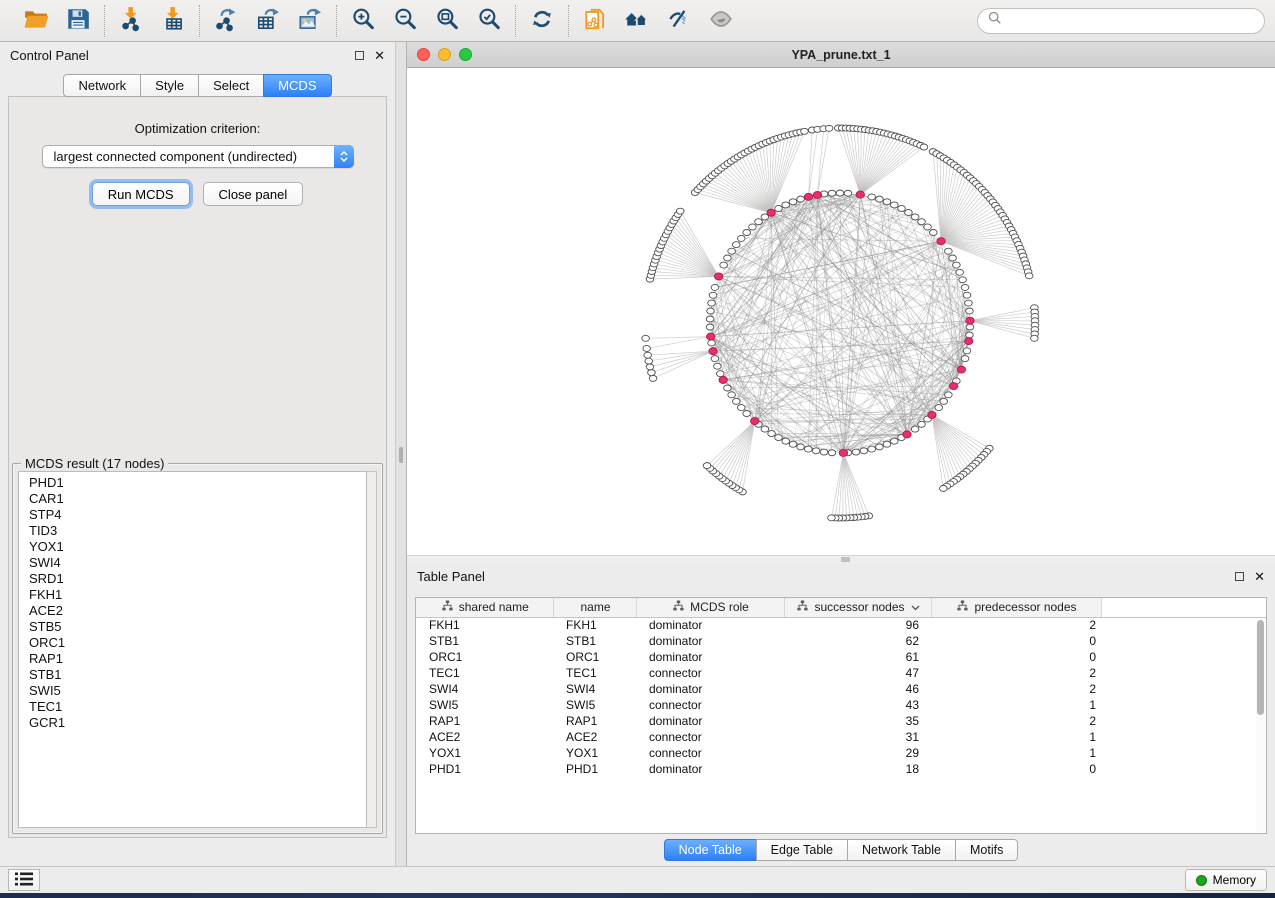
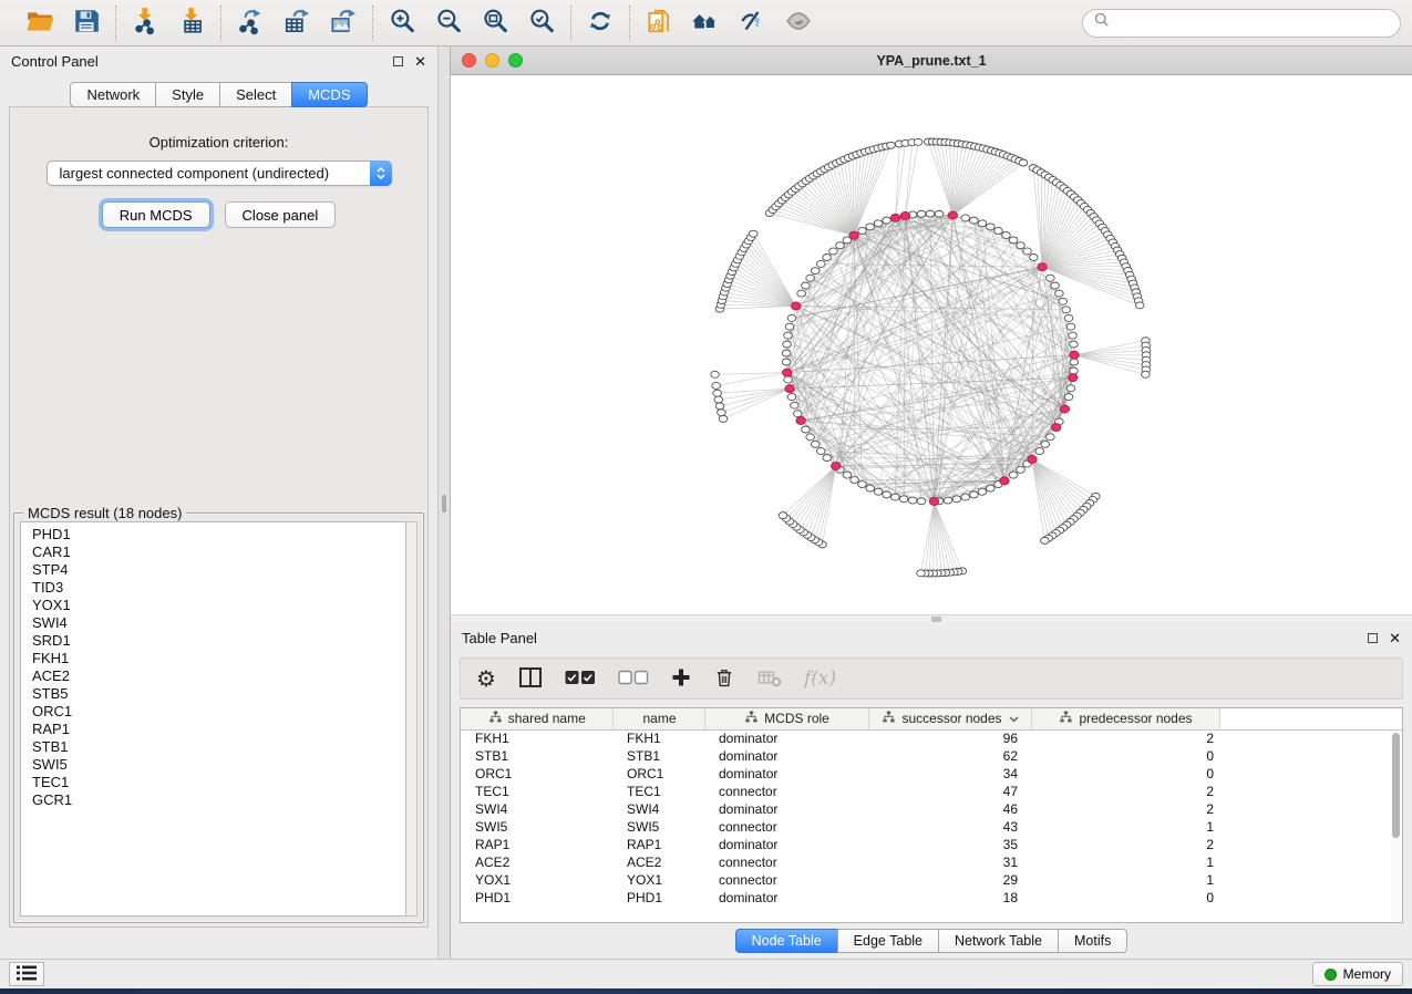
  Control Panel
  ✕
  Network
  Style
  Select
  MCDS
  Optimization criterion:
  largest connected component (undirected)
  Run MCDS
  Close panel
- MCDS result (17 nodes)
+ MCDS result (18 nodes)
  PHD1
  CAR1
  STP4
  TID3
  YOX1
  SWI4
  SRD1
  FKH1
  ACE2
  STB5
  ORC1
  RAP1
  STB1
  SWI5
  TEC1
  GCR1
  YPA_prune.txt_1
  Table Panel
  ✕
+ ⚙
+ f(x)
  shared name	name	MCDS role	successor nodes	predecessor nodes
  FKH1	FKH1	dominator	96	2
  STB1	STB1	dominator	62	0
- ORC1	ORC1	dominator	61	0
+ ORC1	ORC1	dominator	34	0
  TEC1	TEC1	connector	47	2
  SWI4	SWI4	dominator	46	2
  SWI5	SWI5	connector	43	1
  RAP1	RAP1	dominator	35	2
  ACE2	ACE2	connector	31	1
  YOX1	YOX1	connector	29	1
  PHD1	PHD1	dominator	18	0
  Node Table
  Edge Table
  Network Table
  Motifs
  Memory
